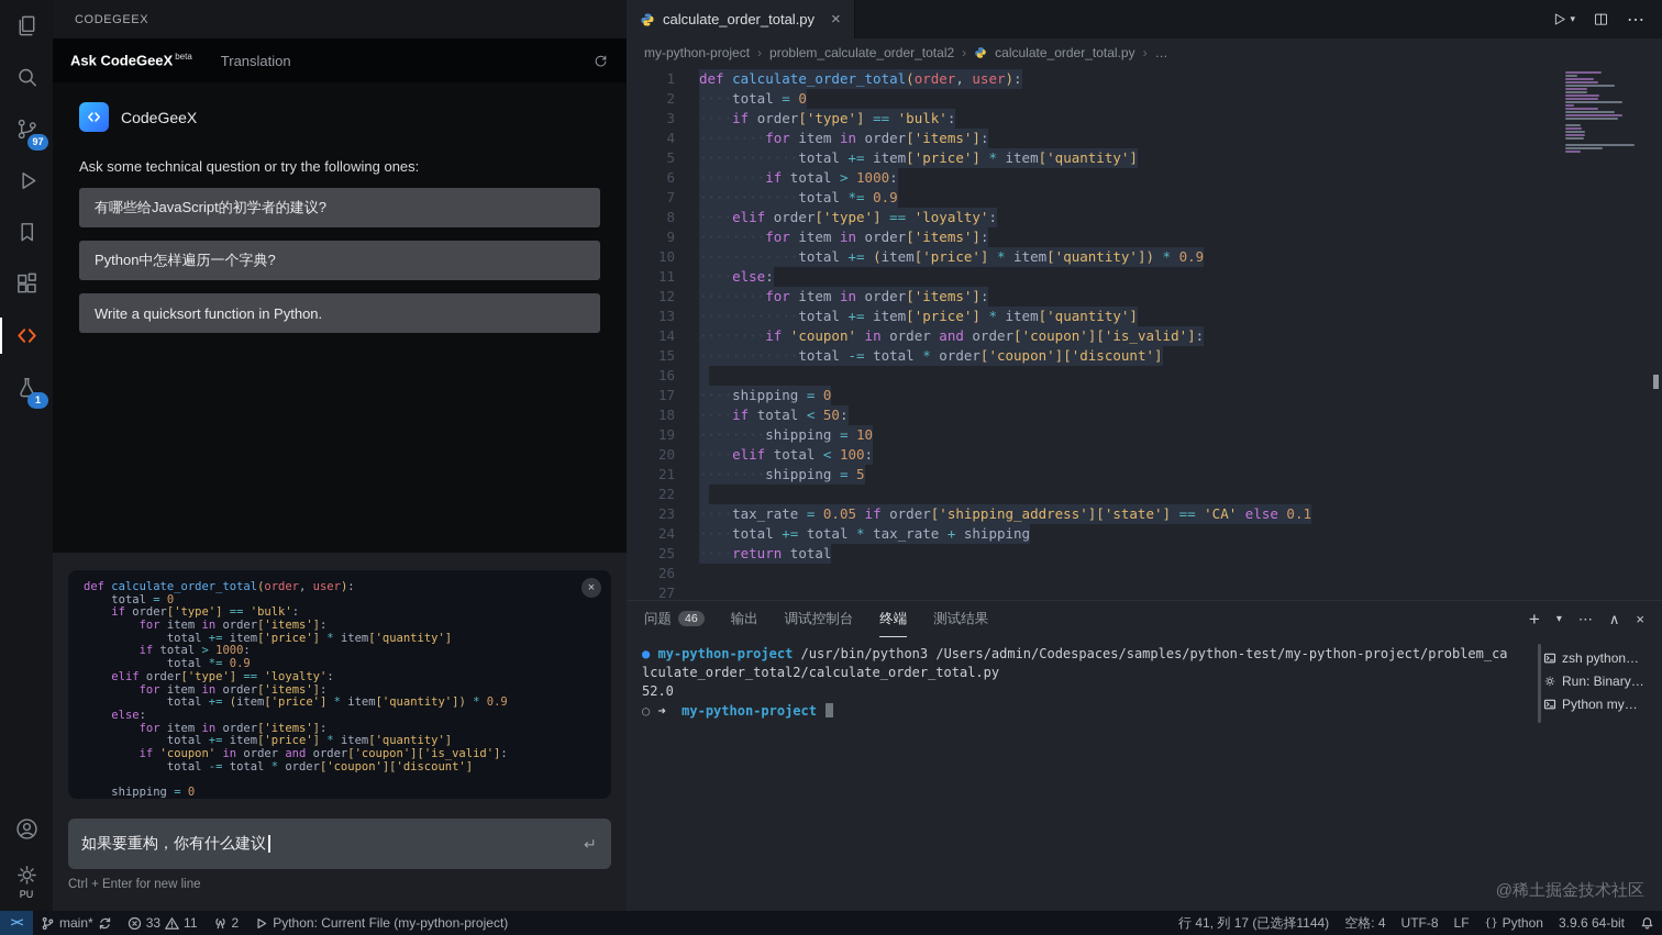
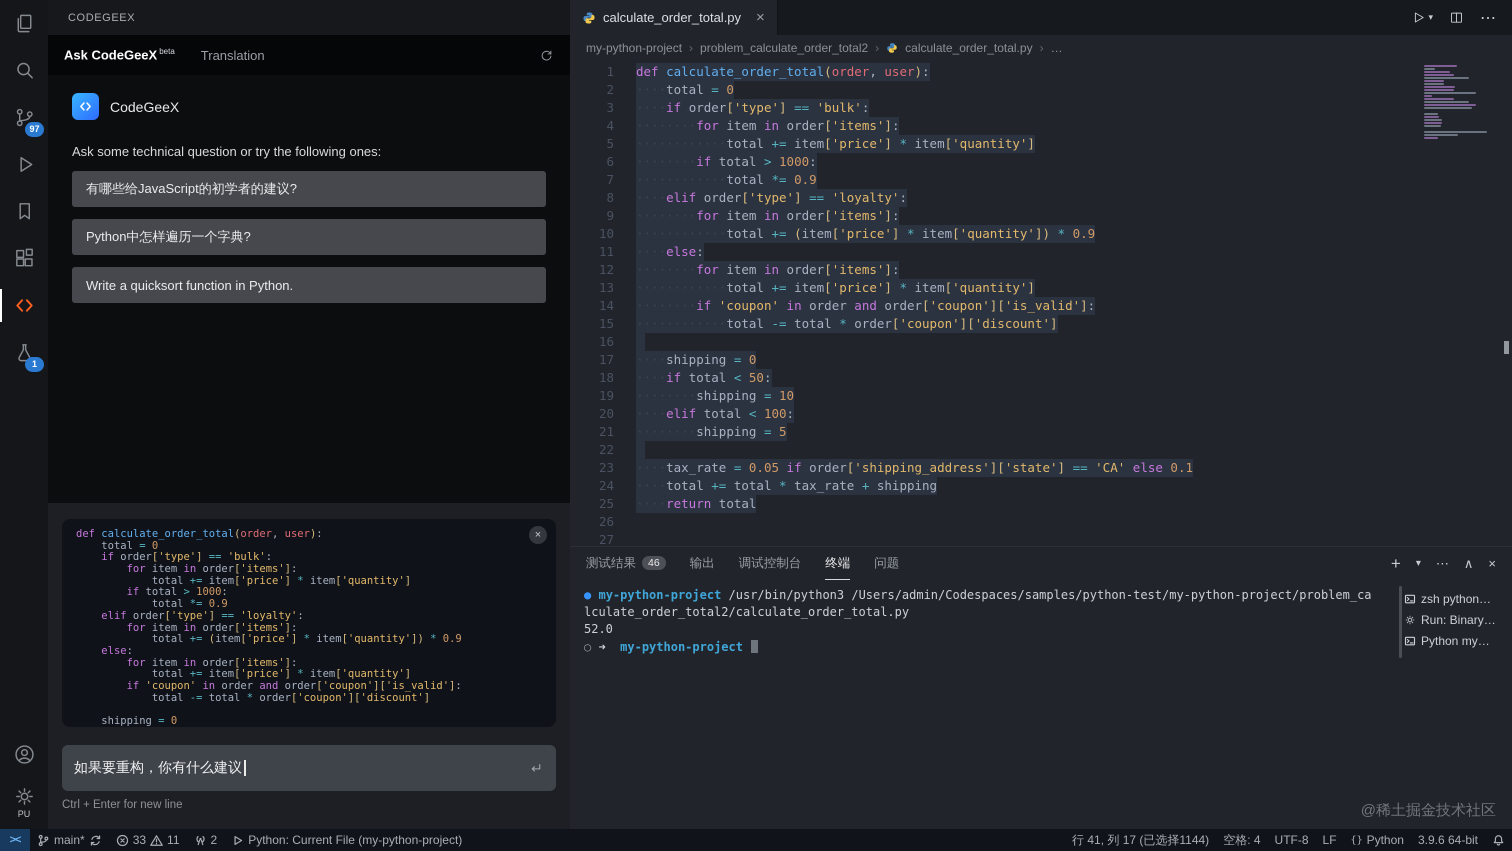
  97
  1
  PU
  CODEGEEX
  Ask CodeGeeX beta
  Translation
  CodeGeeX
  Ask some technical question or try the following ones:
  有哪些给JavaScript的初学者的建议?
  Python中怎样遍历一个字典?
  Write a quicksort function in Python.
  ×
  def calculate_order_total(order, user):
  total = 0
  if order['type'] == 'bulk':
  for item in order['items']:
  total += item['price'] * item['quantity']
  if total > 1000:
  total *= 0.9
  elif order['type'] == 'loyalty':
  for item in order['items']:
  total += (item['price'] * item['quantity']) * 0.9
  else:
  for item in order['items']:
  total += item['price'] * item['quantity']
  if 'coupon' in order and order['coupon']['is_valid']:
  total -= total * order['coupon']['discount']
  shipping = 0
  如果要重构，你有什么建议
  Ctrl + Enter for new line
  calculate_order_total.py
  ×
  ▾
  ⋯
  my-python-project
  ›
  problem_calculate_order_total2
  ›
  calculate_order_total.py
  ›
  …
  1
  def calculate_order_total(order, user):
  2
  3
  if order['type'] == 'bulk':
  4
  for item in order['items']:
  5
  total += item['price'] * item['quantity']
  6
  7
  8
  elif order['type'] == 'loyalty':
  9
  for item in order['items']:
  10
  total += (item['price'] * item['quantity']) * 0.9
  11
  12
  for item in order['items']:
  13
  total += item['price'] * item['quantity']
  14
  if 'coupon' in order and order['coupon']['is_valid']:
  15
  total -= total * order['coupon']['discount']
  16
  17
  shipping = 0
  18
  if total < 50:
  19
  20
  elif total < 100:
  21
  22
  23
  tax_rate = 0.05 if order['shipping_address']['state'] == 'CA' else 0.1
  24
  total += total * tax_rate + shipping
  25
  return total
  26
  27
- 问题
+ 测试结果
  46
  输出
  调试控制台
  终端
- 测试结果
+ 问题
  +
  ▾
  ⋯
  ∧
  ×
  ● my-python-project /usr/bin/python3 /Users/admin/Codespaces/samples/python-test/my-python-project/problem_calculate_order_total2/calculate_order_total.py
  52.0
  ○ ➜ my-python-project
  zsh python…
  Run: Binary…
  Python my…
  ><
  main*
  33
  11
  2
  Python: Current File (my-python-project)
  行 41, 列 17 (已选择1144)
  空格: 4
  UTF-8
  LF
  {}
  Python
  3.9.6 64-bit
  @稀土掘金技术社区
